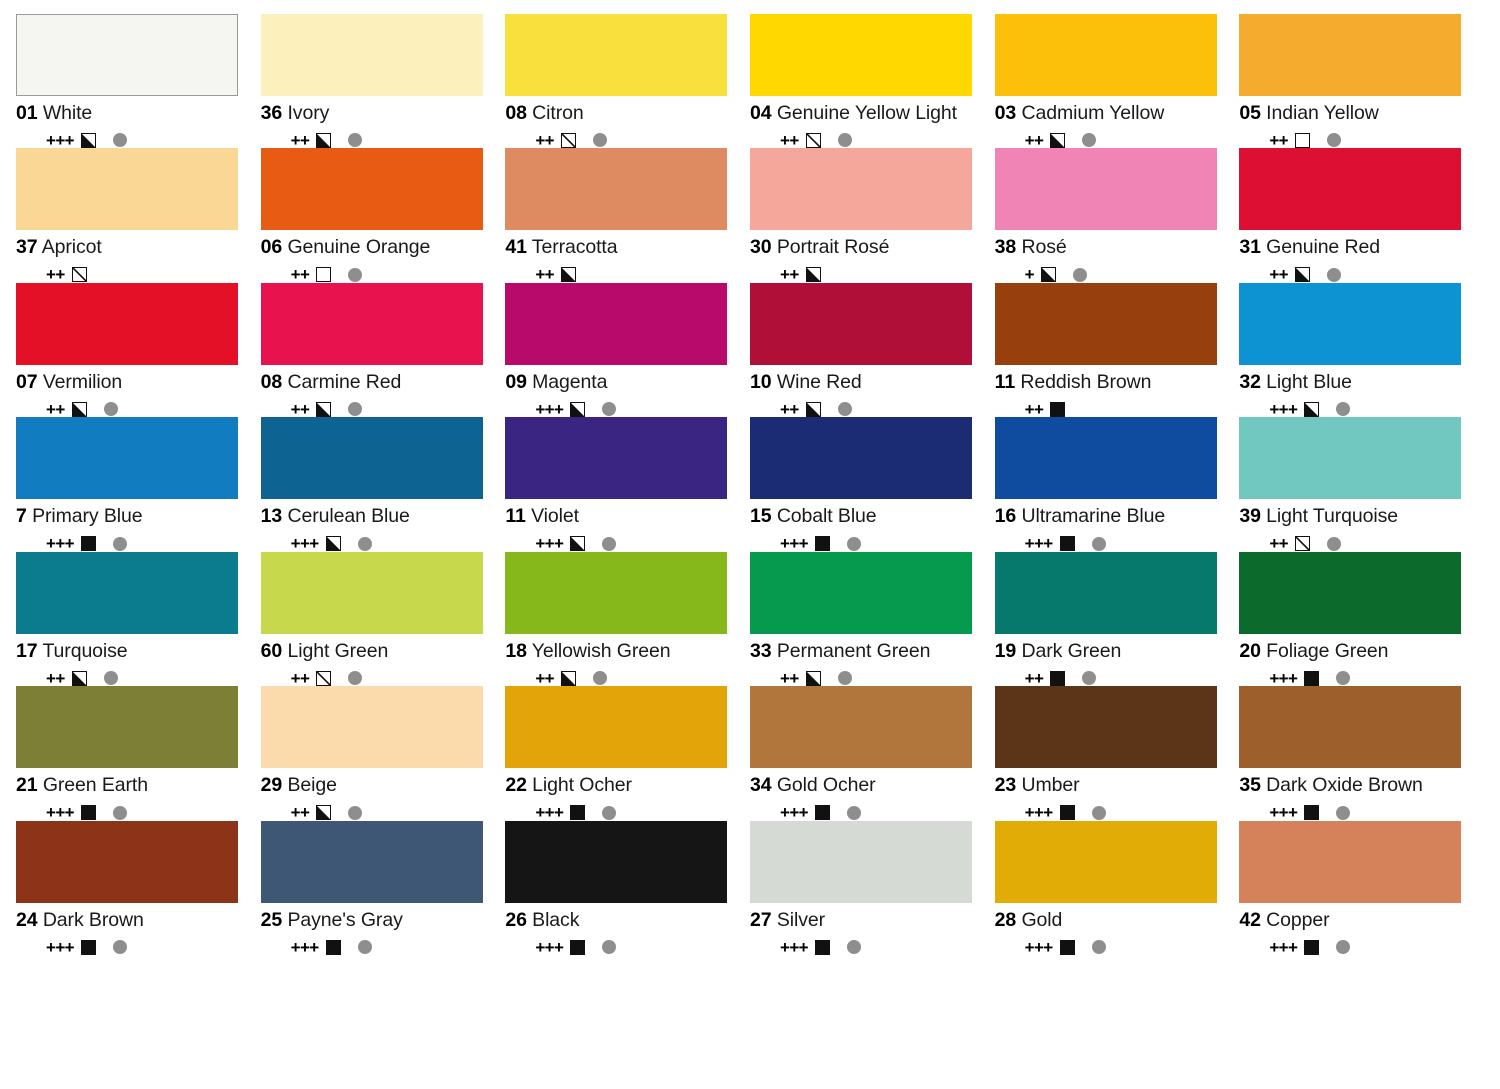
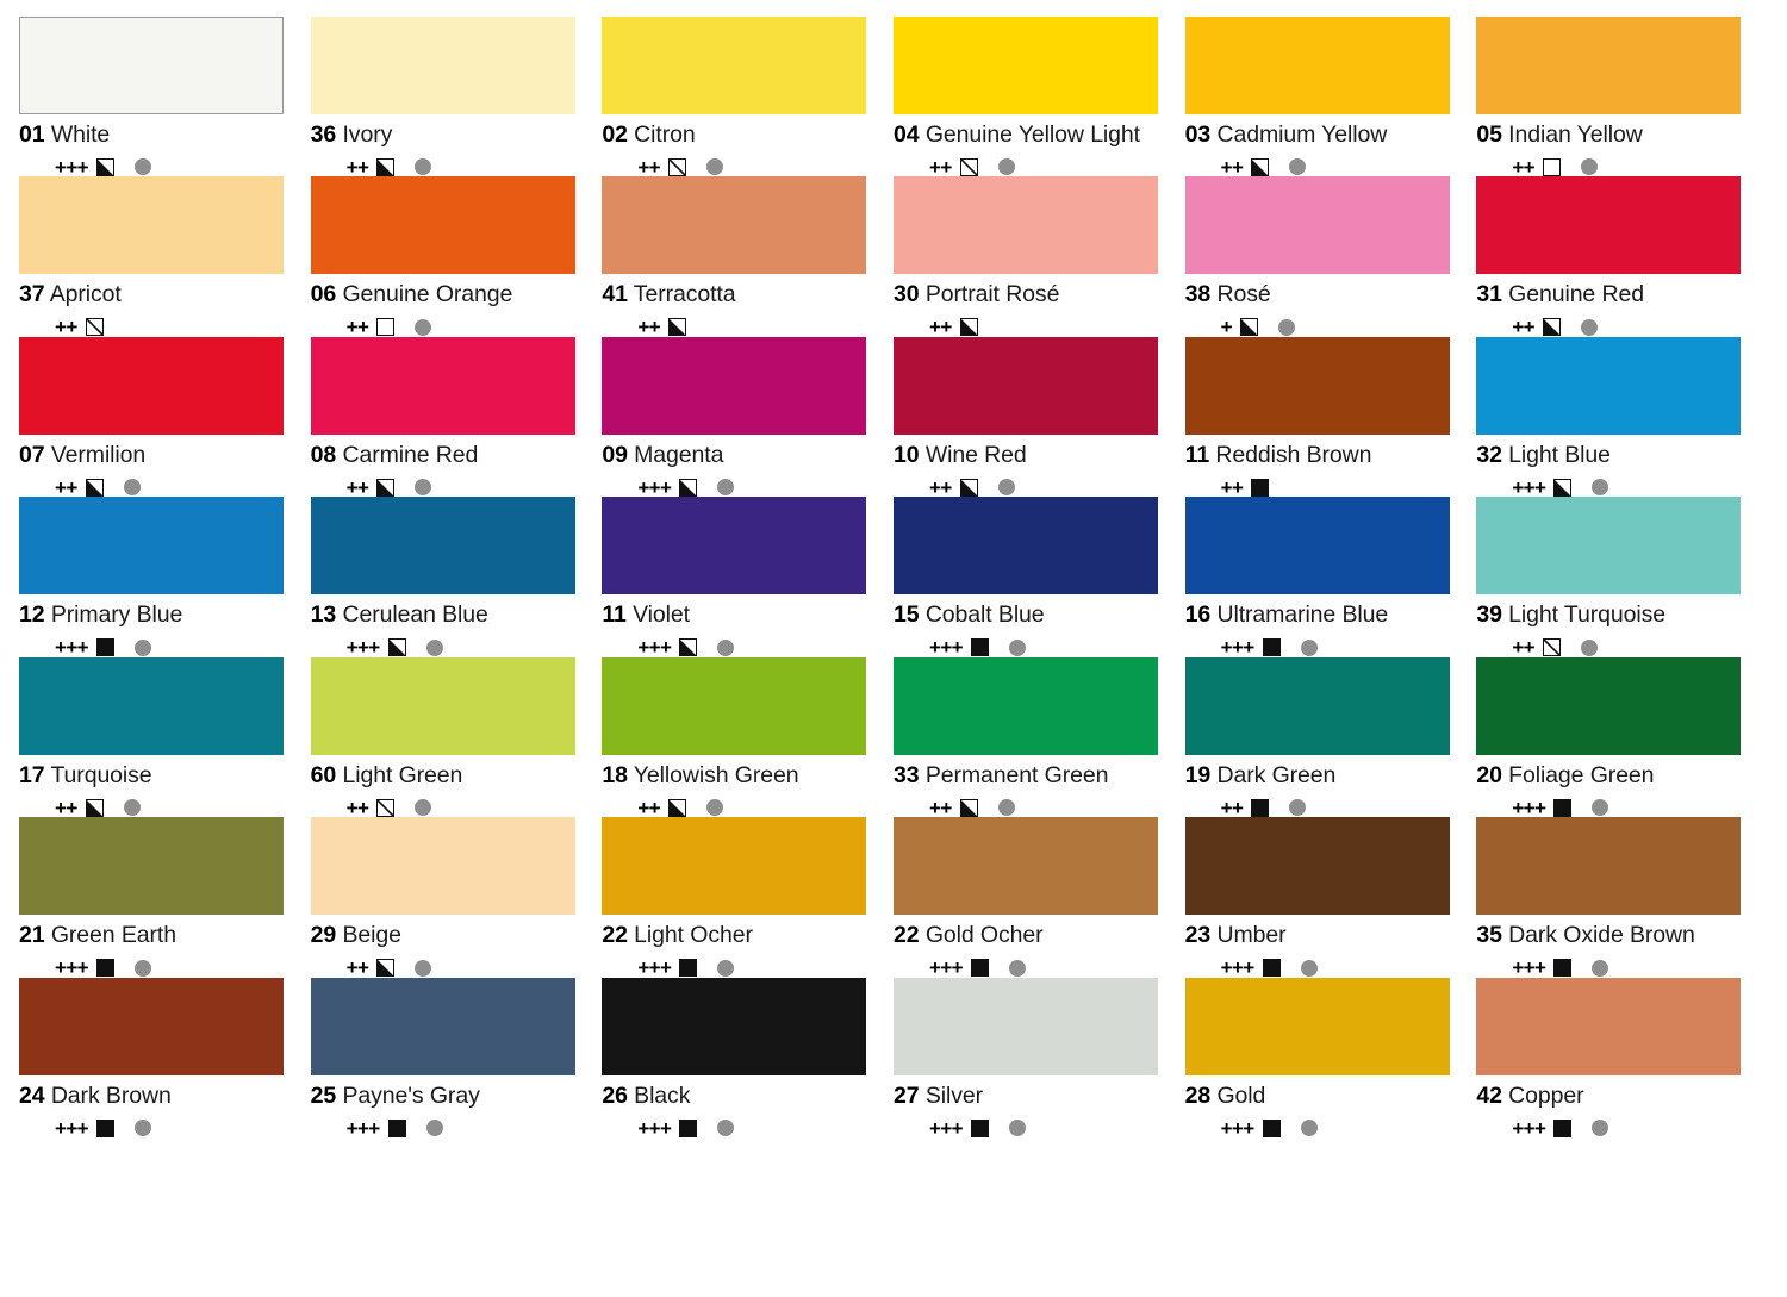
  01 White
  +++
  36 Ivory
  ++
- 08 Citron
+ 02 Citron
  ++
  04 Genuine Yellow Light
  ++
  03 Cadmium Yellow
  ++
  05 Indian Yellow
  ++
  37 Apricot
  ++
  06 Genuine Orange
  ++
  41 Terracotta
  ++
  30 Portrait Rosé
  ++
  38 Rosé
  +
  31 Genuine Red
  ++
  07 Vermilion
  ++
  08 Carmine Red
  ++
  09 Magenta
  +++
  10 Wine Red
  ++
  11 Reddish Brown
  ++
  32 Light Blue
  +++
- 7 Primary Blue
+ 12 Primary Blue
  +++
  13 Cerulean Blue
  +++
  11 Violet
  +++
  15 Cobalt Blue
  +++
  16 Ultramarine Blue
  +++
  39 Light Turquoise
  ++
  17 Turquoise
  ++
  60 Light Green
  ++
  18 Yellowish Green
  ++
  33 Permanent Green
  ++
  19 Dark Green
  ++
  20 Foliage Green
  +++
  21 Green Earth
  +++
  29 Beige
  ++
  22 Light Ocher
  +++
- 34 Gold Ocher
+ 22 Gold Ocher
  +++
  23 Umber
  +++
  35 Dark Oxide Brown
  +++
  24 Dark Brown
  +++
  25 Payne's Gray
  +++
  26 Black
  +++
  27 Silver
  +++
  28 Gold
  +++
  42 Copper
  +++
